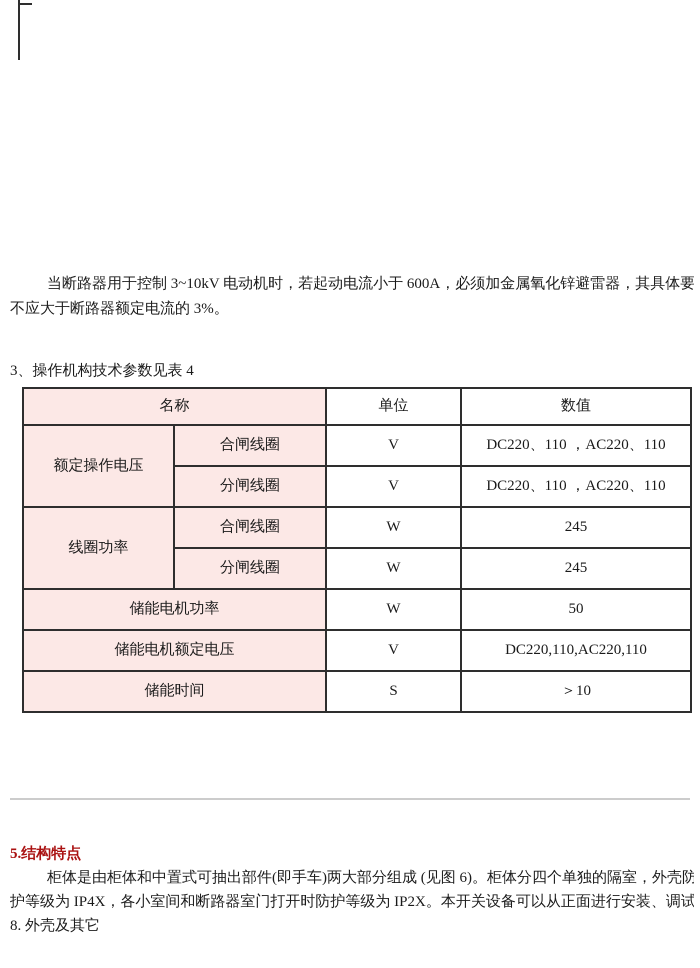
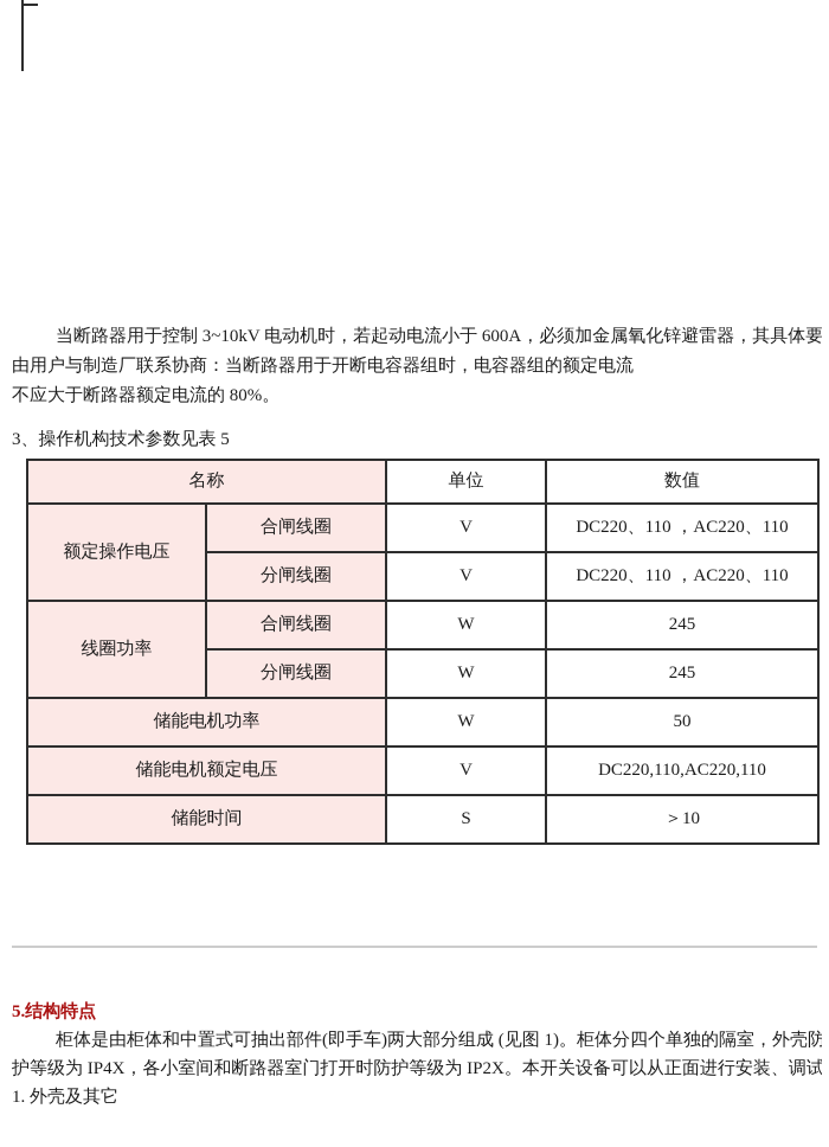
  当断路器用于控制 3~10kV 电动机时，若起动电流小于 600A，必须加金属氧化锌避雷器，其具体要
+ 由用户与制造厂联系协商：当断路器用于开断电容器组时，电容器组的额定电流
- 不应大于断路器额定电流的 3%。
+ 不应大于断路器额定电流的 80%。
- 3、操作机构技术参数见表 4
+ 3、操作机构技术参数见表 5
  名称	单位	数值
  额定操作电压	合闸线圈	V	DC220、110 ，AC220、110
  分闸线圈	V	DC220、110 ，AC220、110
  线圈功率	合闸线圈	W	245
  分闸线圈	W	245
  储能电机功率	W	50
  储能电机额定电压	V	DC220,110,AC220,110
  储能时间	S	＞10
  5.结构特点
- 柜体是由柜体和中置式可抽出部件(即手车)两大部分组成 (见图 6)。柜体分四个单独的隔室，外壳防
+ 柜体是由柜体和中置式可抽出部件(即手车)两大部分组成 (见图 1)。柜体分四个单独的隔室，外壳防
  护等级为 IP4X，各小室间和断路器室门打开时防护等级为 IP2X。本开关设备可以从正面进行安装、调试
- 8. 外壳及其它
+ 1. 外壳及其它
